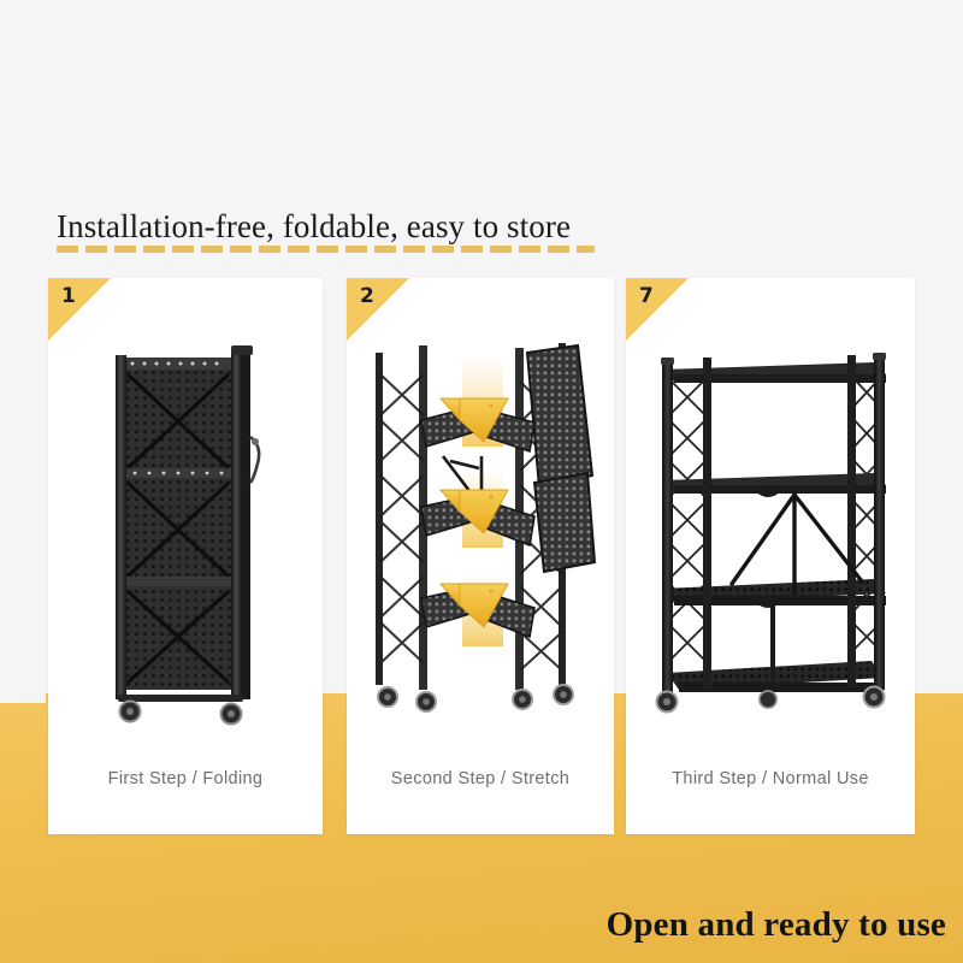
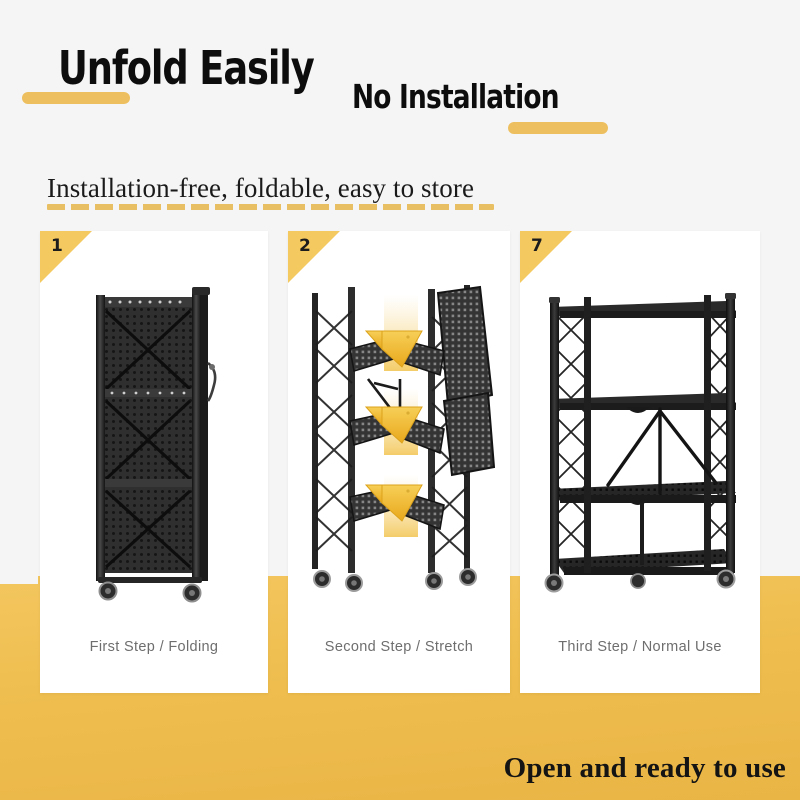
+ Unfold Easily
+ No Installation
  Installation-free, foldable, easy to store
  1
  First Step / Folding
  2
  Second Step / Stretch
  7
  Third Step / Normal Use
  Open and ready to use
